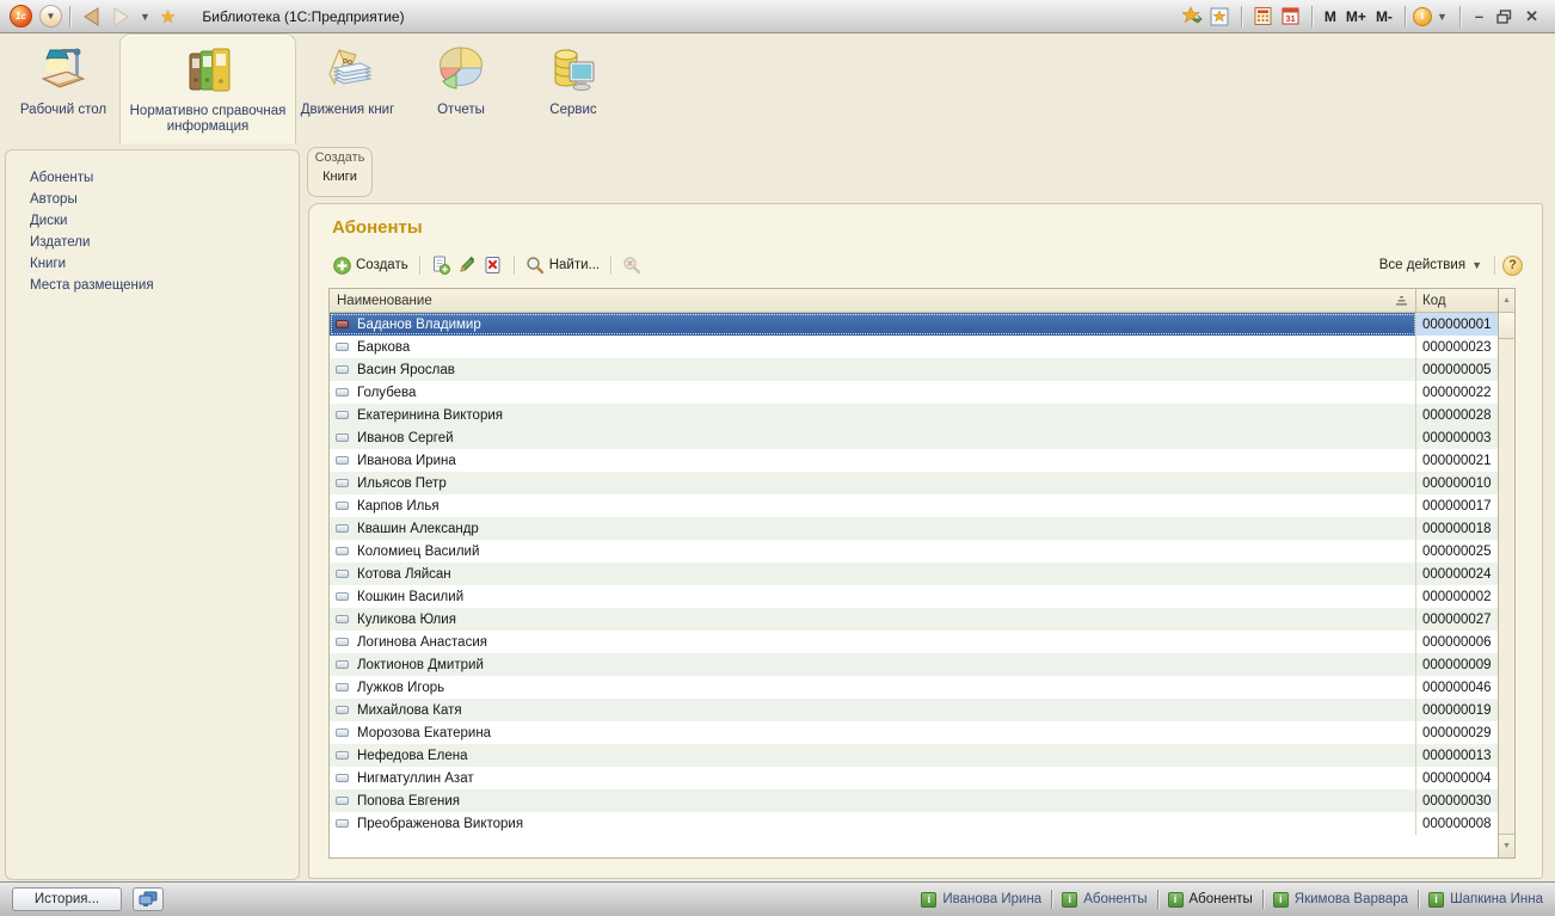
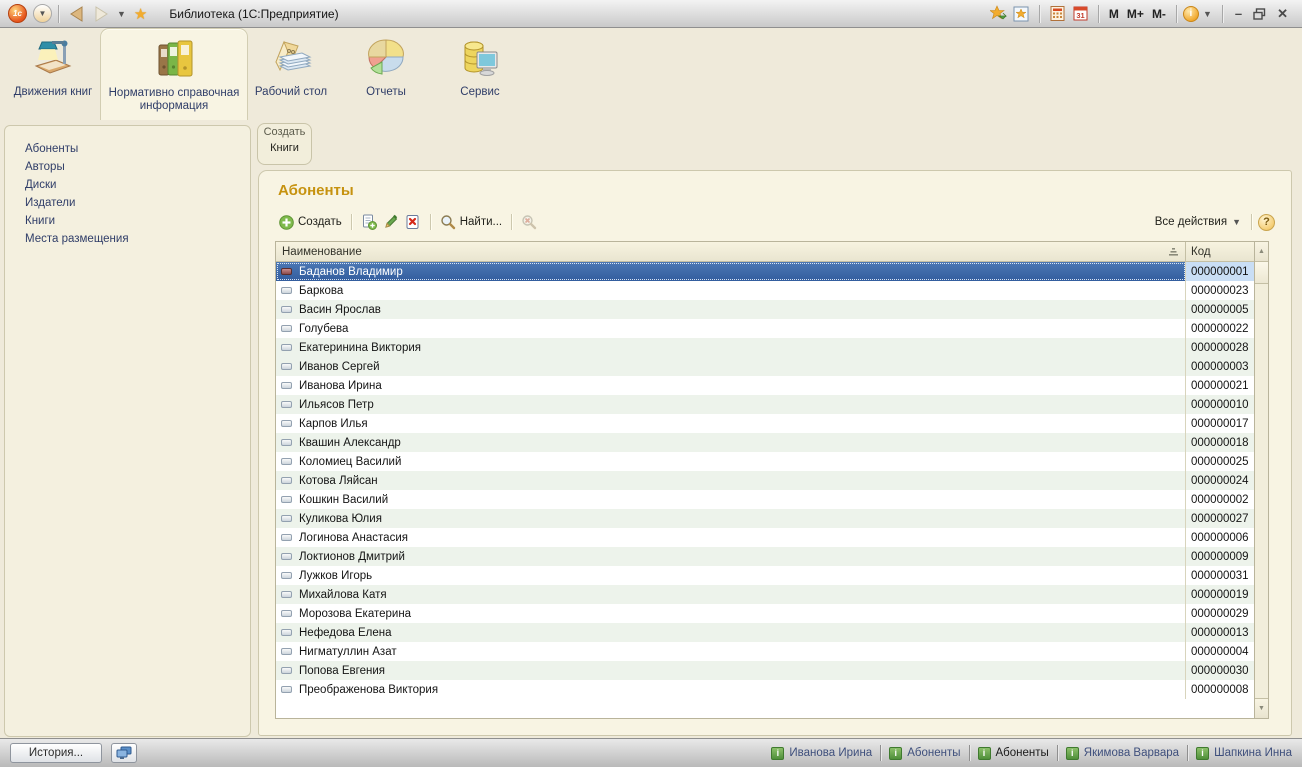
  1c
  ▼
  ▼
  ★
  Библиотека (1С:Предприятие)
  31
  M
  M+
  M-
  i
  ▼
  –
  ✕
- Рабочий стол
+ Движения книг
  Нормативно справочная информация
- Движения книг
+ Рабочий стол
  Отчеты
  Сервис
  Абоненты
  Авторы
  Диски
  Издатели
  Книги
  Места размещения
  Создать
  Книги
  Абоненты
  Создать
  Найти...
  Все действия
  ▼
  ?
  Наименование
  Код
  Баданов Владимир
  000000001
  Баркова
  000000023
  Васин Ярослав
  000000005
  Голубева
  000000022
  Екатеринина Виктория
  000000028
  Иванов Сергей
  000000003
  Иванова Ирина
  000000021
  Ильясов Петр
  000000010
  Карпов Илья
  000000017
  Квашин Александр
  000000018
  Коломиец Василий
  000000025
  Котова Ляйсан
  000000024
  Кошкин Василий
  000000002
  Куликова Юлия
  000000027
  Логинова Анастасия
  000000006
  Локтионов Дмитрий
  000000009
  Лужков Игорь
- 000000046
+ 000000031
  Михайлова Катя
  000000019
  Морозова Екатерина
  000000029
  Нефедова Елена
  000000013
  Нигматуллин Азат
  000000004
  Попова Евгения
  000000030
  Преображенова Виктория
  000000008
  История...
  i
  Иванова Ирина
  i
  Абоненты
  i
  Абоненты
  i
  Якимова Варвара
  i
  Шапкина Инна
